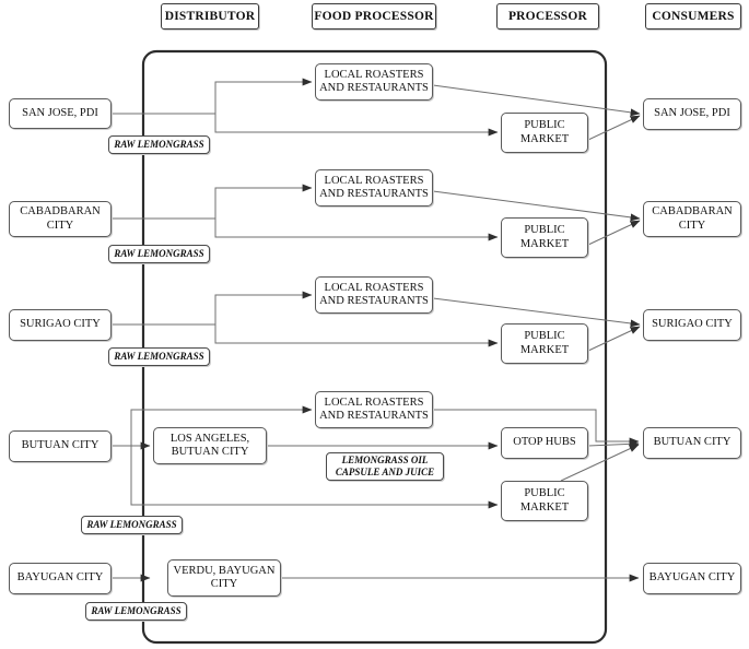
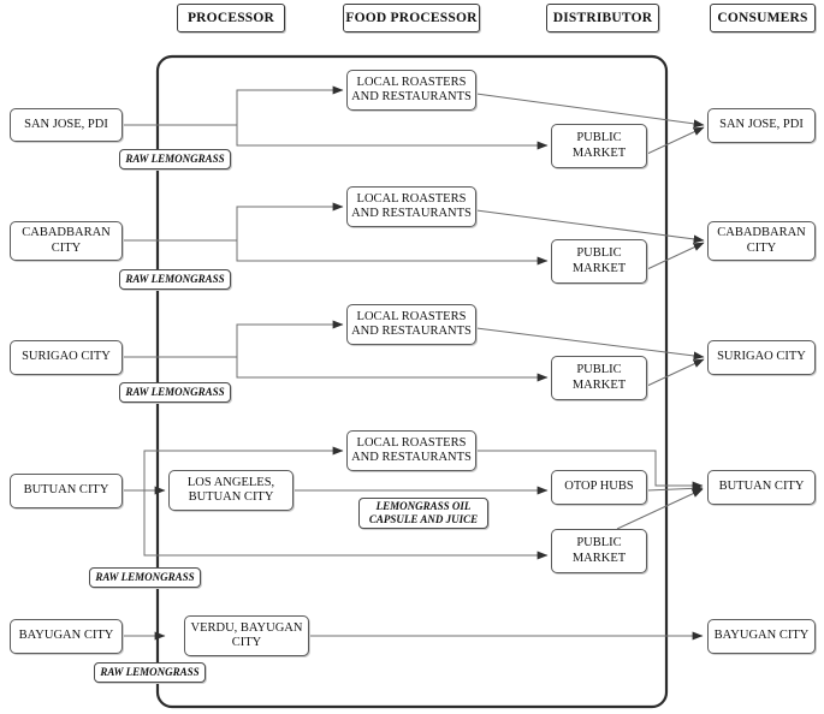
- DISTRIBUTOR
+ PROCESSOR
  FOOD PROCESSOR
- PROCESSOR
+ DISTRIBUTOR
  CONSUMERS
  SAN JOSE, PDI
  CABADBARAN CITY
  SURIGAO CITY
  BUTUAN CITY
  BAYUGAN CITY
  LOS ANGELES, BUTUAN CITY
  VERDU, BAYUGAN CITY
  LOCAL ROASTERS AND RESTAURANTS
  LOCAL ROASTERS AND RESTAURANTS
  LOCAL ROASTERS AND RESTAURANTS
  LOCAL ROASTERS AND RESTAURANTS
  PUBLIC MARKET
  PUBLIC MARKET
  PUBLIC MARKET
  OTOP HUBS
  PUBLIC MARKET
  SAN JOSE, PDI
  CABADBARAN CITY
  SURIGAO CITY
  BUTUAN CITY
  BAYUGAN CITY
  RAW LEMONGRASS
  RAW LEMONGRASS
  RAW LEMONGRASS
  RAW LEMONGRASS
  RAW LEMONGRASS
  LEMONGRASS OIL CAPSULE AND JUICE
